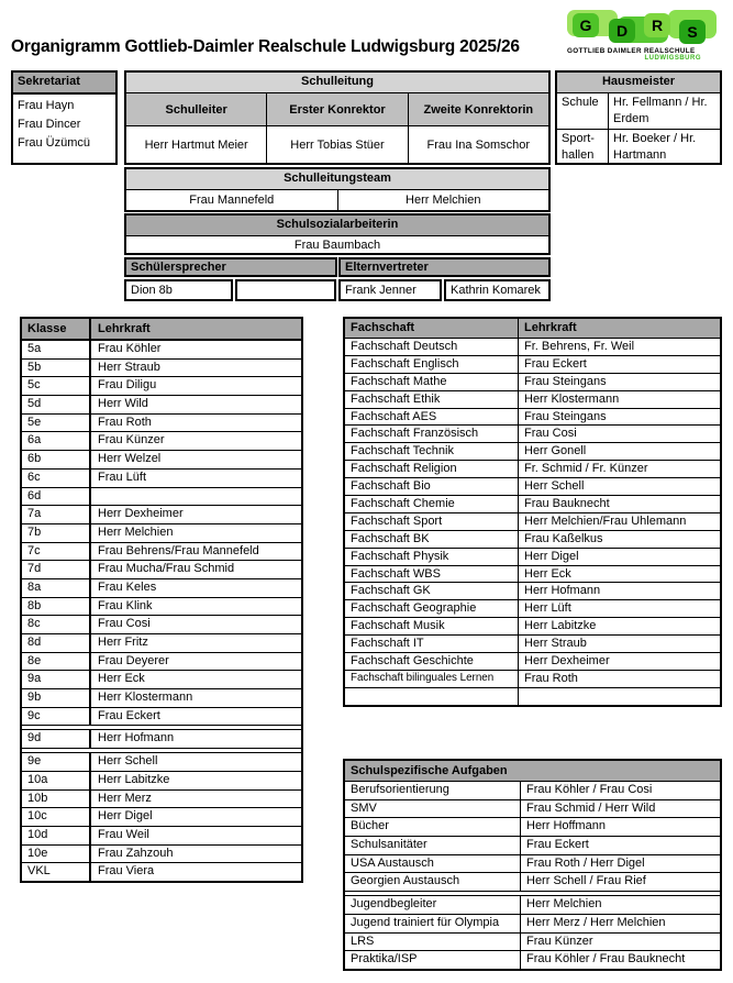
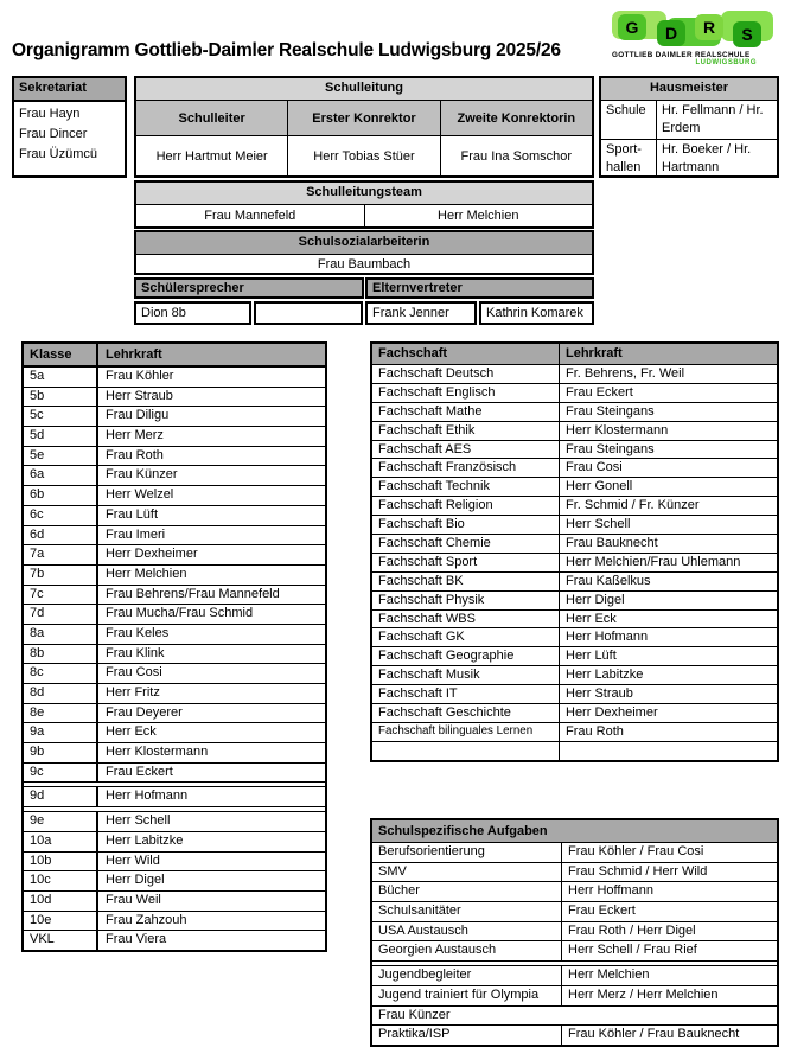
  Organigramm Gottlieb-Daimler Realschule Ludwigsburg 2025/26
  G
  D
  R
  S
  Sekretariat
  Frau Hayn
  Frau Dincer
  Frau Üzümcü
  Schulleitung
  Schulleiter
  Erster Konrektor
  Zweite Konrektorin
  Herr Hartmut Meier
  Herr Tobias Stüer
  Frau Ina Somschor
  Hausmeister
  Schule
  Hr. Fellmann / Hr. Erdem
  Sport-hallen
  Hr. Boeker / Hr. Hartmann
  Schulleitungsteam
  Frau Mannefeld
  Herr Melchien
  Schulsozialarbeiterin
  Frau Baumbach
  Schülersprecher
  Elternvertreter
  Dion 8b
  Frank Jenner
  Kathrin Komarek
  Klasse
  Lehrkraft
  5a
  Frau Köhler
  5b
  Herr Straub
  5c
  Frau Diligu
  5d
- Herr Wild
+ Herr Merz
  5e
  Frau Roth
  6a
  Frau Künzer
  6b
  Herr Welzel
  6c
  Frau Lüft
  6d
+ Frau Imeri
  7a
  Herr Dexheimer
  7b
  Herr Melchien
  7c
  Frau Behrens/Frau Mannefeld
  7d
  Frau Mucha/Frau Schmid
  8a
  Frau Keles
  8b
  Frau Klink
  8c
  Frau Cosi
  8d
  Herr Fritz
  8e
  Frau Deyerer
  9a
  Herr Eck
  9b
  Herr Klostermann
  9c
  Frau Eckert
  9d
  Herr Hofmann
  9e
  Herr Schell
  10a
  Herr Labitzke
  10b
- Herr Merz
+ Herr Wild
  10c
  Herr Digel
  10d
  Frau Weil
  10e
  Frau Zahzouh
  VKL
  Frau Viera
  Fachschaft
  Lehrkraft
  Fachschaft Deutsch
  Fr. Behrens, Fr. Weil
  Fachschaft Englisch
  Frau Eckert
  Fachschaft Mathe
  Frau Steingans
  Fachschaft Ethik
  Herr Klostermann
  Fachschaft AES
  Frau Steingans
  Fachschaft Französisch
  Frau Cosi
  Fachschaft Technik
  Herr Gonell
  Fachschaft Religion
  Fr. Schmid / Fr. Künzer
  Fachschaft Bio
  Herr Schell
  Fachschaft Chemie
  Frau Bauknecht
  Fachschaft Sport
  Herr Melchien/Frau Uhlemann
  Fachschaft BK
  Frau Kaßelkus
  Fachschaft Physik
  Herr Digel
  Fachschaft WBS
  Herr Eck
  Fachschaft GK
  Herr Hofmann
  Fachschaft Geographie
  Herr Lüft
  Fachschaft Musik
  Herr Labitzke
  Fachschaft IT
  Herr Straub
  Fachschaft Geschichte
  Herr Dexheimer
  Fachschaft bilinguales Lernen
  Frau Roth
  Schulspezifische Aufgaben
  Berufsorientierung
  Frau Köhler / Frau Cosi
  SMV
  Frau Schmid / Herr Wild
  Bücher
  Herr Hoffmann
  Schulsanitäter
  Frau Eckert
  USA Austausch
  Frau Roth / Herr Digel
  Georgien Austausch
  Herr Schell / Frau Rief
  Jugendbegleiter
  Herr Melchien
  Jugend trainiert für Olympia
  Herr Merz / Herr Melchien
- LRS
  Frau Künzer
  Praktika/ISP
  Frau Köhler / Frau Bauknecht
